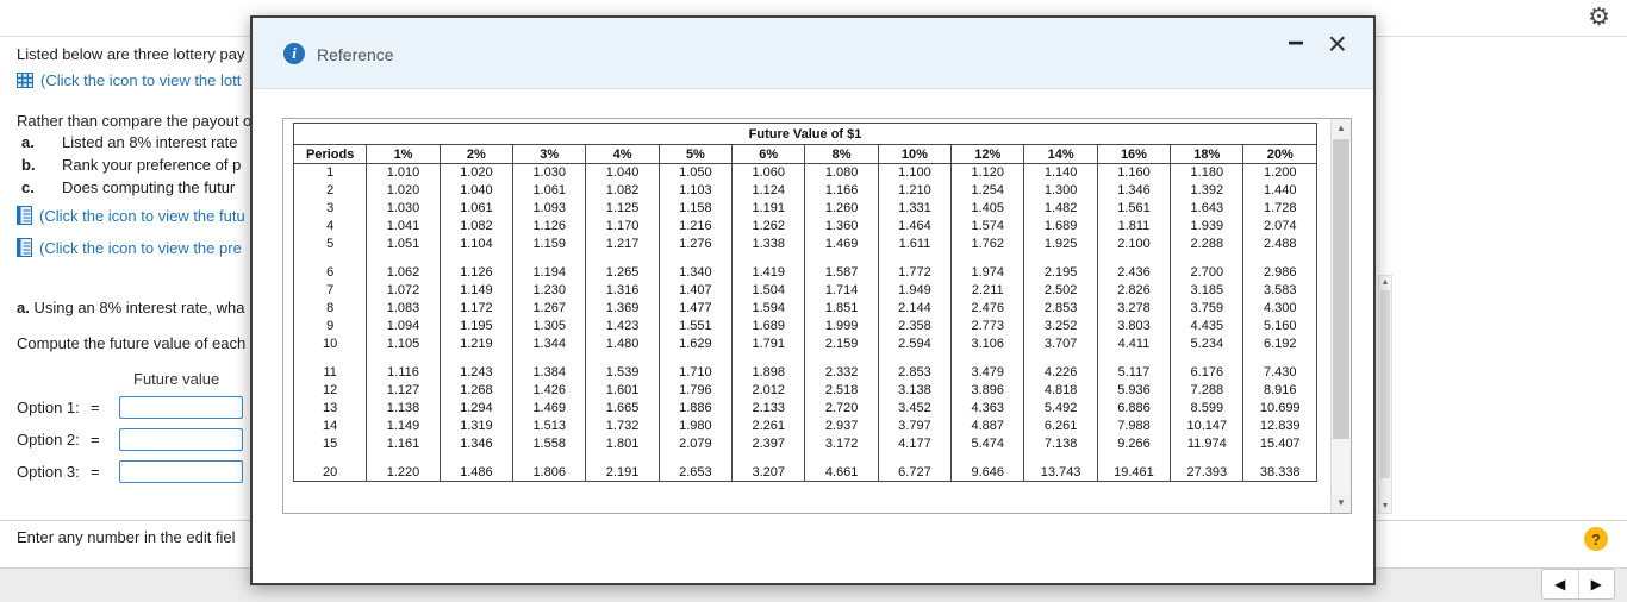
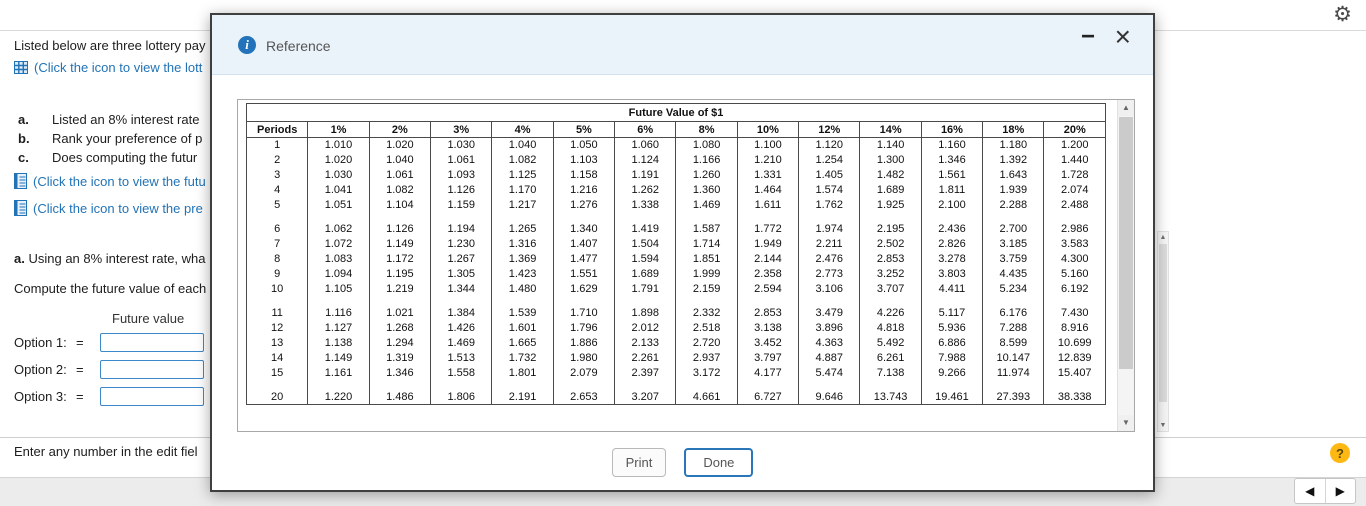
  ⚙
  Listed below are three lottery pay
  (Click the icon to view the lott
- Rather than compare the payout o
  a. Listed an 8% interest rate
  b. Rank your preference of p
  c. Does computing the futur
  (Click the icon to view the futu
  (Click the icon to view the pre
  a. Using an 8% interest rate, wha
  Compute the future value of each
  Future value
  Option 1:
  =
  Option 2:
  =
  Option 3:
  =
  Enter any number in the edit fiel
  ?
  ◀
  ▶
  i
  Reference
  −
  ×
  Future Value of $1
  Periods	1%	2%	3%	4%	5%	6%	8%	10%	12%	14%	16%	18%	20%
  1	1.010	1.020	1.030	1.040	1.050	1.060	1.080	1.100	1.120	1.140	1.160	1.180	1.200
  2	1.020	1.040	1.061	1.082	1.103	1.124	1.166	1.210	1.254	1.300	1.346	1.392	1.440
  3	1.030	1.061	1.093	1.125	1.158	1.191	1.260	1.331	1.405	1.482	1.561	1.643	1.728
  4	1.041	1.082	1.126	1.170	1.216	1.262	1.360	1.464	1.574	1.689	1.811	1.939	2.074
  5	1.051	1.104	1.159	1.217	1.276	1.338	1.469	1.611	1.762	1.925	2.100	2.288	2.488
  6	1.062	1.126	1.194	1.265	1.340	1.419	1.587	1.772	1.974	2.195	2.436	2.700	2.986
  7	1.072	1.149	1.230	1.316	1.407	1.504	1.714	1.949	2.211	2.502	2.826	3.185	3.583
  8	1.083	1.172	1.267	1.369	1.477	1.594	1.851	2.144	2.476	2.853	3.278	3.759	4.300
  9	1.094	1.195	1.305	1.423	1.551	1.689	1.999	2.358	2.773	3.252	3.803	4.435	5.160
  10	1.105	1.219	1.344	1.480	1.629	1.791	2.159	2.594	3.106	3.707	4.411	5.234	6.192
- 11	1.116	1.243	1.384	1.539	1.710	1.898	2.332	2.853	3.479	4.226	5.117	6.176	7.430
+ 11	1.116	1.021	1.384	1.539	1.710	1.898	2.332	2.853	3.479	4.226	5.117	6.176	7.430
  12	1.127	1.268	1.426	1.601	1.796	2.012	2.518	3.138	3.896	4.818	5.936	7.288	8.916
  13	1.138	1.294	1.469	1.665	1.886	2.133	2.720	3.452	4.363	5.492	6.886	8.599	10.699
  14	1.149	1.319	1.513	1.732	1.980	2.261	2.937	3.797	4.887	6.261	7.988	10.147	12.839
  15	1.161	1.346	1.558	1.801	2.079	2.397	3.172	4.177	5.474	7.138	9.266	11.974	15.407
  20	1.220	1.486	1.806	2.191	2.653	3.207	4.661	6.727	9.646	13.743	19.461	27.393	38.338
  ▲
  ▼
+ Print
+ Done
